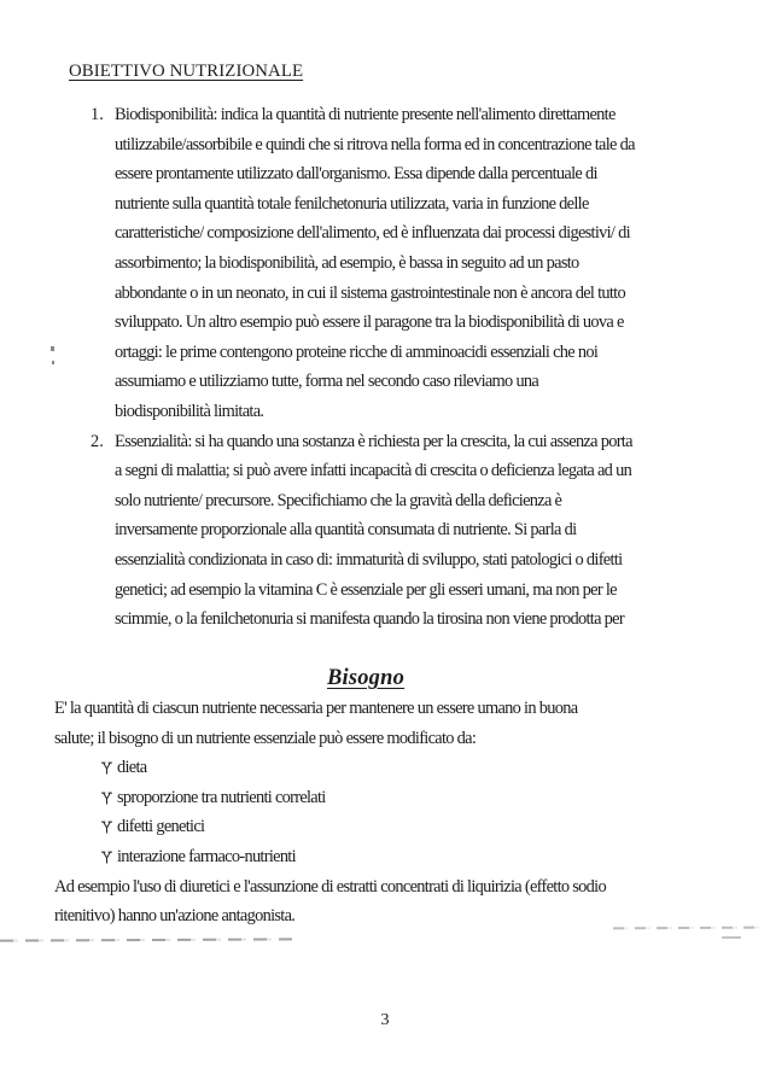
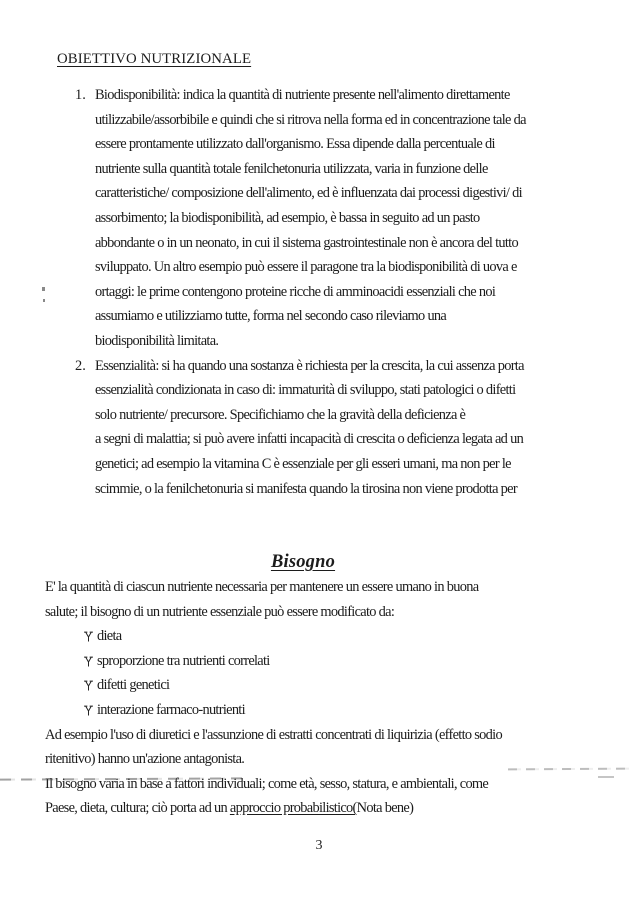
  OBIETTIVO NUTRIZIONALE
  1.
  Biodisponibilità: indica la quantità di nutriente presente nell'alimento direttamente
  utilizzabile/assorbibile e quindi che si ritrova nella forma ed in concentrazione tale da
  essere prontamente utilizzato dall'organismo. Essa dipende dalla percentuale di
  nutriente sulla quantità totale fenilchetonuria utilizzata, varia in funzione delle
  caratteristiche/ composizione dell'alimento, ed è influenzata dai processi digestivi/ di
  assorbimento; la biodisponibilità, ad esempio, è bassa in seguito ad un pasto
  abbondante o in un neonato, in cui il sistema gastrointestinale non è ancora del tutto
  sviluppato. Un altro esempio può essere il paragone tra la biodisponibilità di uova e
  ortaggi: le prime contengono proteine ricche di amminoacidi essenziali che noi
  assumiamo e utilizziamo tutte, forma nel secondo caso rileviamo una
  biodisponibilità limitata.
  2.
  Essenzialità: si ha quando una sostanza è richiesta per la crescita, la cui assenza porta
- a segni di malattia; si può avere infatti incapacità di crescita o deficienza legata ad un
+ essenzialità condizionata in caso di: immaturità di sviluppo, stati patologici o difetti
  solo nutriente/ precursore. Specifichiamo che la gravità della deficienza è
- inversamente proporzionale alla quantità consumata di nutriente. Si parla di
- essenzialità condizionata in caso di: immaturità di sviluppo, stati patologici o difetti
+ a segni di malattia; si può avere infatti incapacità di crescita o deficienza legata ad un
  genetici; ad esempio la vitamina C è essenziale per gli esseri umani, ma non per le
  scimmie, o la fenilchetonuria si manifesta quando la tirosina non viene prodotta per
  Bisogno
  E' la quantità di ciascun nutriente necessaria per mantenere un essere umano in buona
  salute; il bisogno di un nutriente essenziale può essere modificato da:
  dieta
  sproporzione tra nutrienti correlati
  difetti genetici
  interazione farmaco-nutrienti
  Ad esempio l'uso di diuretici e l'assunzione di estratti concentrati di liquirizia (effetto sodio
  ritenitivo) hanno un'azione antagonista.
+ Il bisogno varia in base a fattori individuali; come età, sesso, statura, e ambientali, come
+ Paese, dieta, cultura; ciò porta ad un approccio probabilistico(Nota bene)
  3
